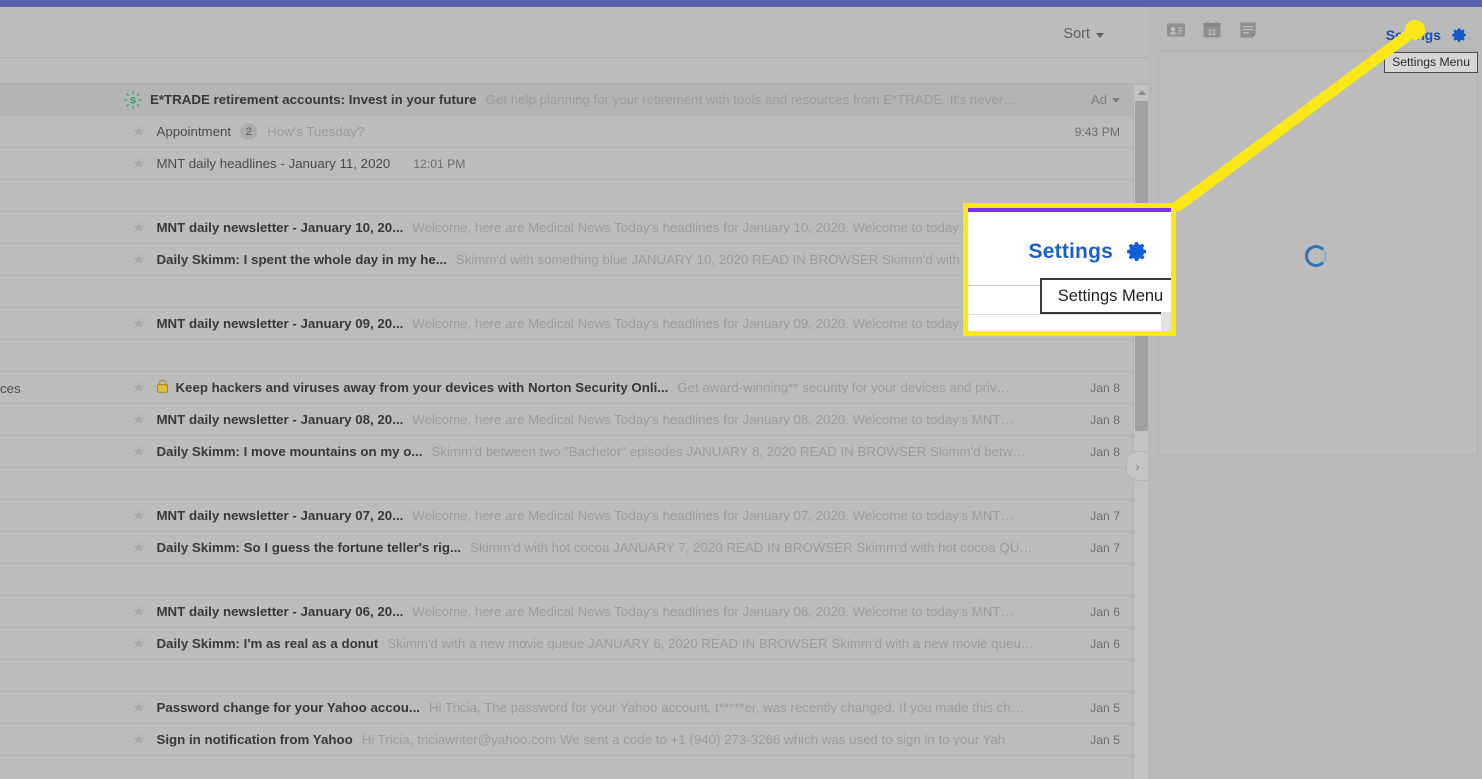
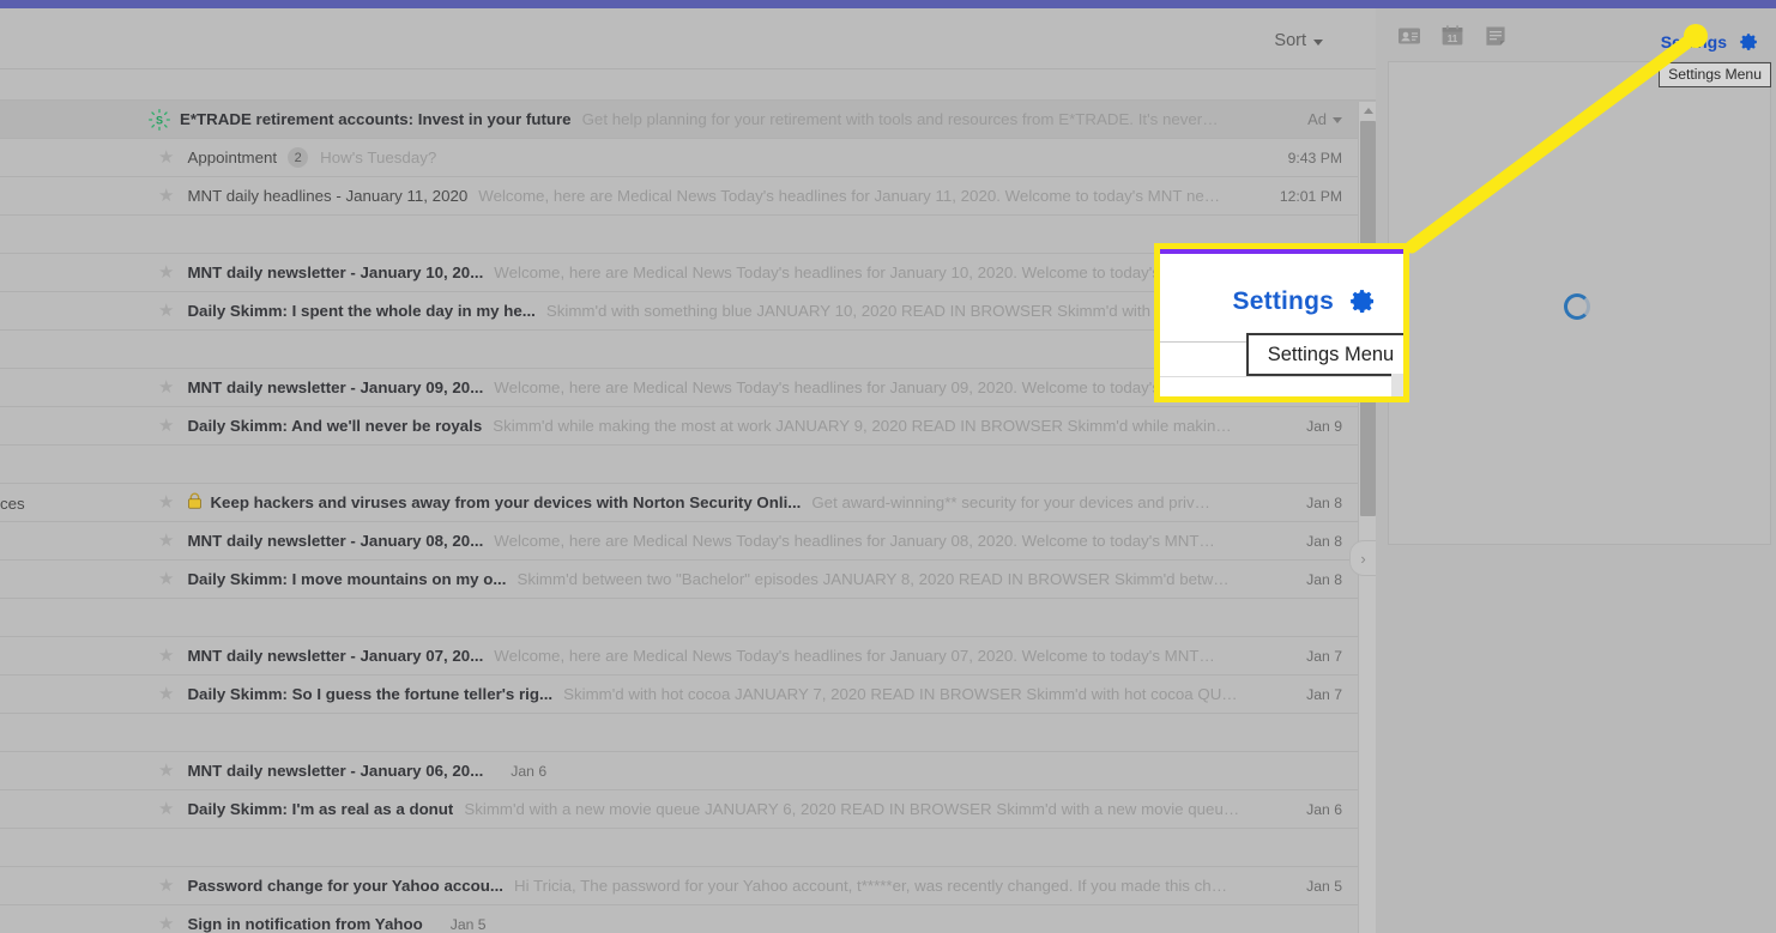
  Sort
  S
  E*TRADE retirement accounts: Invest in your future
  Get help planning for your retirement with tools and resources from E*TRADE. It's never…
  Ad
  Appointment
  2
  How's Tuesday?
  9:43 PM
  MNT daily headlines - January 11, 2020
+ Welcome, here are Medical News Today's headlines for January 11, 2020. Welcome to today's MNT ne…
  12:01 PM
  MNT daily newsletter - January 10, 20...
  Welcome, here are Medical News Today's headlines for January 10, 2020. Welcome to today'
  Daily Skimm: I spent the whole day in my he...
  Skimm'd with something blue JANUARY 10, 2020 READ IN BROWSER Skimm'd with
  MNT daily newsletter - January 09, 20...
  Welcome, here are Medical News Today's headlines for January 09, 2020. Welcome to today'
+ Daily Skimm: And we'll never be royals
+ Skimm'd while making the most at work JANUARY 9, 2020 READ IN BROWSER Skimm'd while makin…
+ Jan 9
  ces
  Keep hackers and viruses away from your devices with Norton Security Onli...
  Get award-winning** security for your devices and priv…
  Jan 8
  MNT daily newsletter - January 08, 20...
  Welcome, here are Medical News Today's headlines for January 08, 2020. Welcome to today's MNT…
  Jan 8
  Daily Skimm: I move mountains on my o...
  Skimm'd between two "Bachelor" episodes JANUARY 8, 2020 READ IN BROWSER Skimm'd betw…
  Jan 8
  MNT daily newsletter - January 07, 20...
  Welcome, here are Medical News Today's headlines for January 07, 2020. Welcome to today's MNT…
  Jan 7
  Daily Skimm: So I guess the fortune teller's rig...
  Skimm'd with hot cocoa JANUARY 7, 2020 READ IN BROWSER Skimm'd with hot cocoa QU…
  Jan 7
  MNT daily newsletter - January 06, 20...
- Welcome, here are Medical News Today's headlines for January 06, 2020. Welcome to today's MNT…
  Jan 6
  Daily Skimm: I'm as real as a donut
  Skimm'd with a new movie queue JANUARY 6, 2020 READ IN BROWSER Skimm'd with a new movie queu…
  Jan 6
  Password change for your Yahoo accou...
  Hi Tricia, The password for your Yahoo account, t*****er, was recently changed. If you made this ch…
  Jan 5
  Sign in notification from Yahoo
- Hi Tricia, triciawriter@yahoo.com We sent a code to +1 (940) 273-3266 which was used to sign in to your Yah
  Jan 5
  ›
  11
  Settings Menu
  Settings
  Settings Menu
